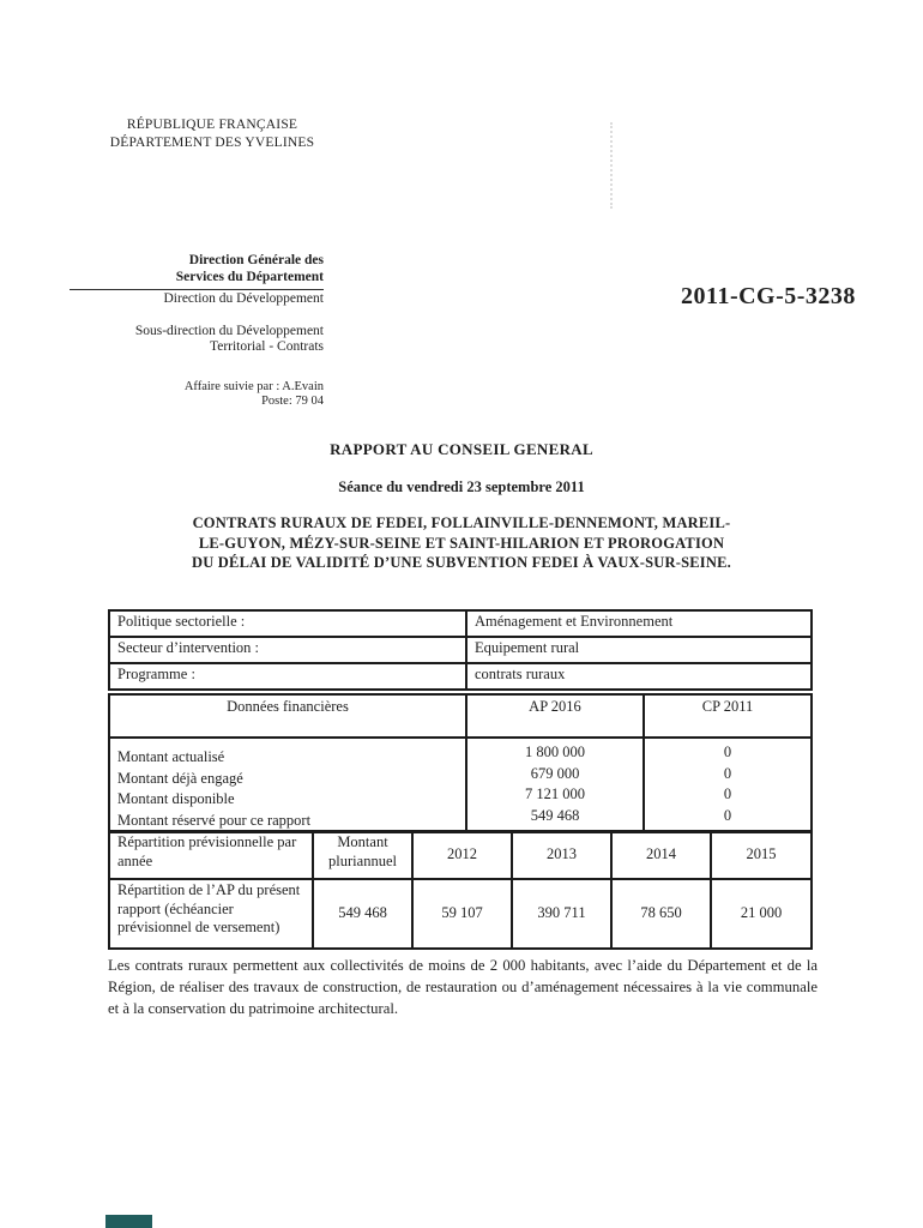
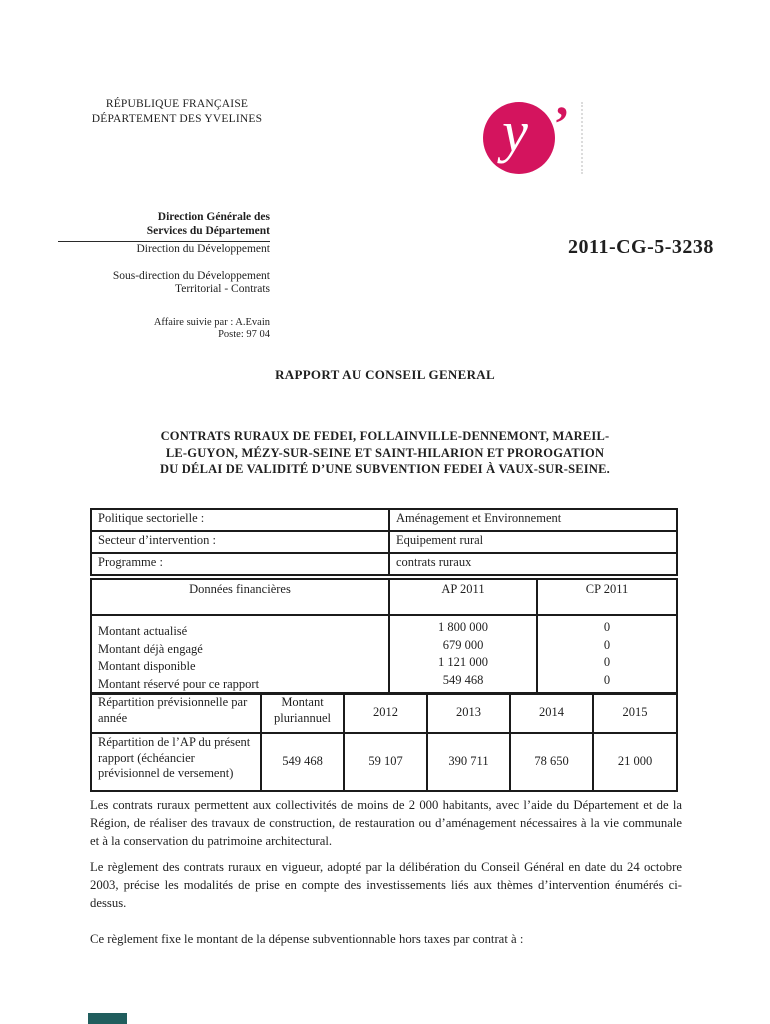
  RÉPUBLIQUE FRANÇAISE
  DÉPARTEMENT DES YVELINES
+ y
+ ’
  Direction Générale des
  Services du Département
  Direction du Développement
  Sous-direction du Développement
  Territorial - Contrats
  Affaire suivie par : A.Evain
- Poste: 79 04
+ Poste: 97 04
  2011-CG-5-3238
  RAPPORT AU CONSEIL GENERAL
- Séance du vendredi 23 septembre 2011
  CONTRATS RURAUX DE FEDEI, FOLLAINVILLE-DENNEMONT, MAREIL-
  LE-GUYON, MÉZY-SUR-SEINE ET SAINT-HILARION ET PROROGATION
  DU DÉLAI DE VALIDITÉ D’UNE SUBVENTION FEDEI À VAUX-SUR-SEINE.
  Politique sectorielle :	Aménagement et Environnement
  Secteur d’intervention :	Equipement rural
  Programme :	contrats ruraux
- Données financières	AP 2016	CP 2011
+ Données financières	AP 2011	CP 2011
- Montant actualisé Montant déjà engagé Montant disponible Montant réservé pour ce rapport	1 800 000 679 000 7 121 000 549 468	0 0 0 0
+ Montant actualisé Montant déjà engagé Montant disponible Montant réservé pour ce rapport	1 800 000 679 000 1 121 000 549 468	0 0 0 0
  Répartition prévisionnelle par année	Montant pluriannuel	2012	2013	2014	2015
  Répartition de l’AP du présent rapport (échéancier prévisionnel de versement)	549 468	59 107	390 711	78 650	21 000
  Les contrats ruraux permettent aux collectivités de moins de 2 000 habitants, avec l’aide du Département et de la Région, de réaliser des travaux de construction, de restauration ou d’aménagement nécessaires à la vie communale et à la conservation du patrimoine architectural.
+ Le règlement des contrats ruraux en vigueur, adopté par la délibération du Conseil Général en date du 24 octobre 2003, précise les modalités de prise en compte des investissements liés aux thèmes d’intervention énumérés ci-dessus.
+ Ce règlement fixe le montant de la dépense subventionnable hors taxes par contrat à :
